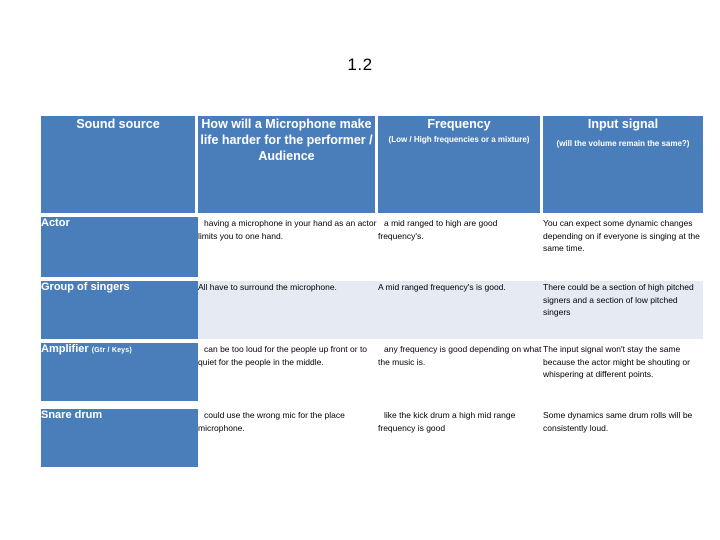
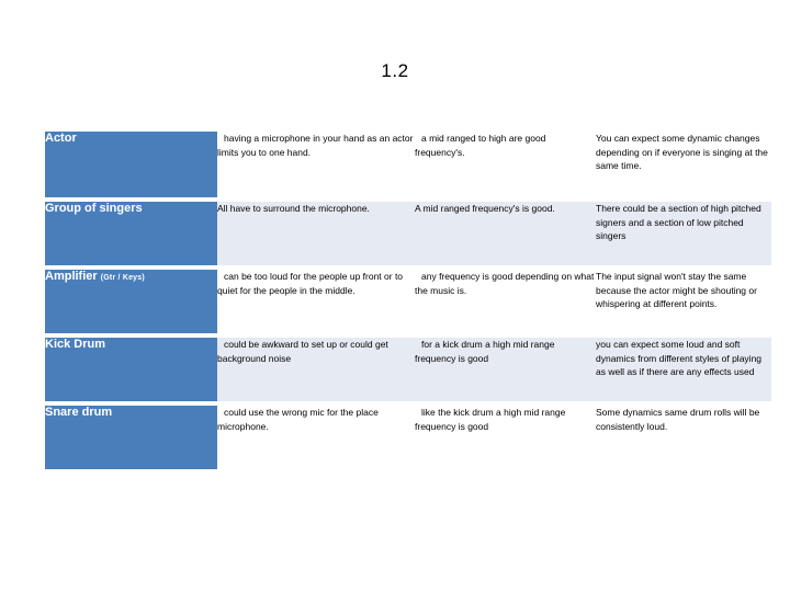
  1.2
- Sound source	How will a Microphone make life harder for the performer / Audience	Frequency (Low / High frequencies or a mixture)	Input signal (will the volume remain the same?)
  Actor	having a microphone in your hand as an actor limits you to one hand.	a mid ranged to high are good frequency's.	You can expect some dynamic changes depending on if everyone is singing at the same time.
  Group of singers	All have to surround the microphone.	A mid ranged frequency's is good.	There could be a section of high pitched signers and a section of low pitched singers
  Amplifier	can be too loud for the people up front or to quiet for the people in the middle.	any frequency is good depending on what the music is.	The input signal won't stay the same because the actor might be shouting or whispering at different points.
+ Kick Drum	could be awkward to set up or could get background noise	for a kick drum a high mid range frequency is good	you can expect some loud and soft dynamics from different styles of playing as well as if there are any effects used
  Snare drum	could use the wrong mic for the place microphone.	like the kick drum a high mid range frequency is good	Some dynamics same drum rolls will be consistently loud.
